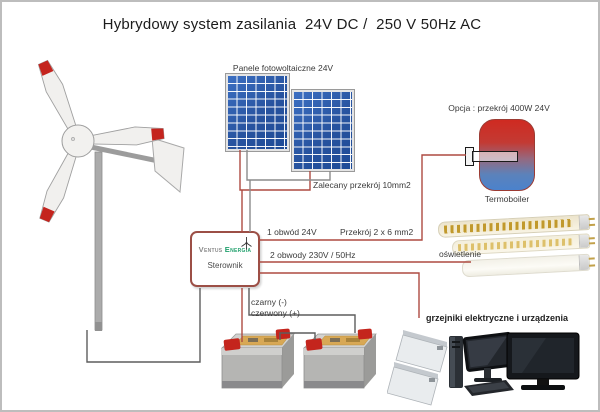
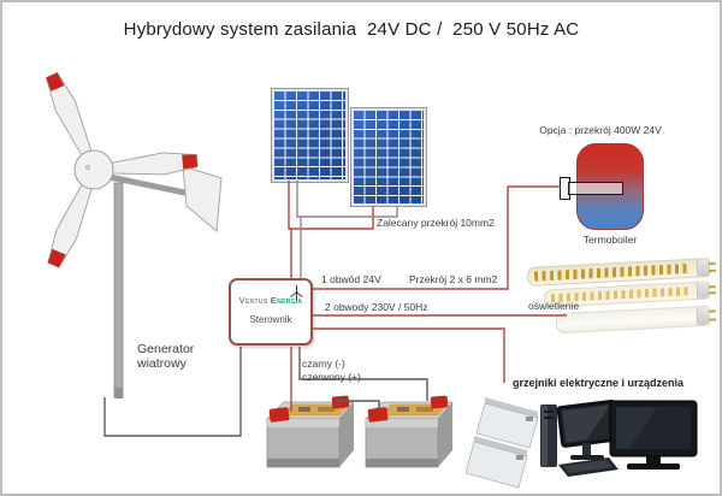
  Hybrydowy system zasilania 24V DC / 250 V 50Hz AC
  Ventus Energa
  Sterownik
- Panele fotowoltaiczne 24V
  Zalecany przekrój 10mm2
+ Generator
+ wiatrowy
  1 obwód 24V
  Przekrój 2 x 6 mm2
  2 obwody 230V / 50Hz
  czarny (-)
  czerwony (+)
  Opcja : przekrój 400W 24V
  Termoboiler
  oświetlenie
  grzejniki elektryczne i urządzenia
